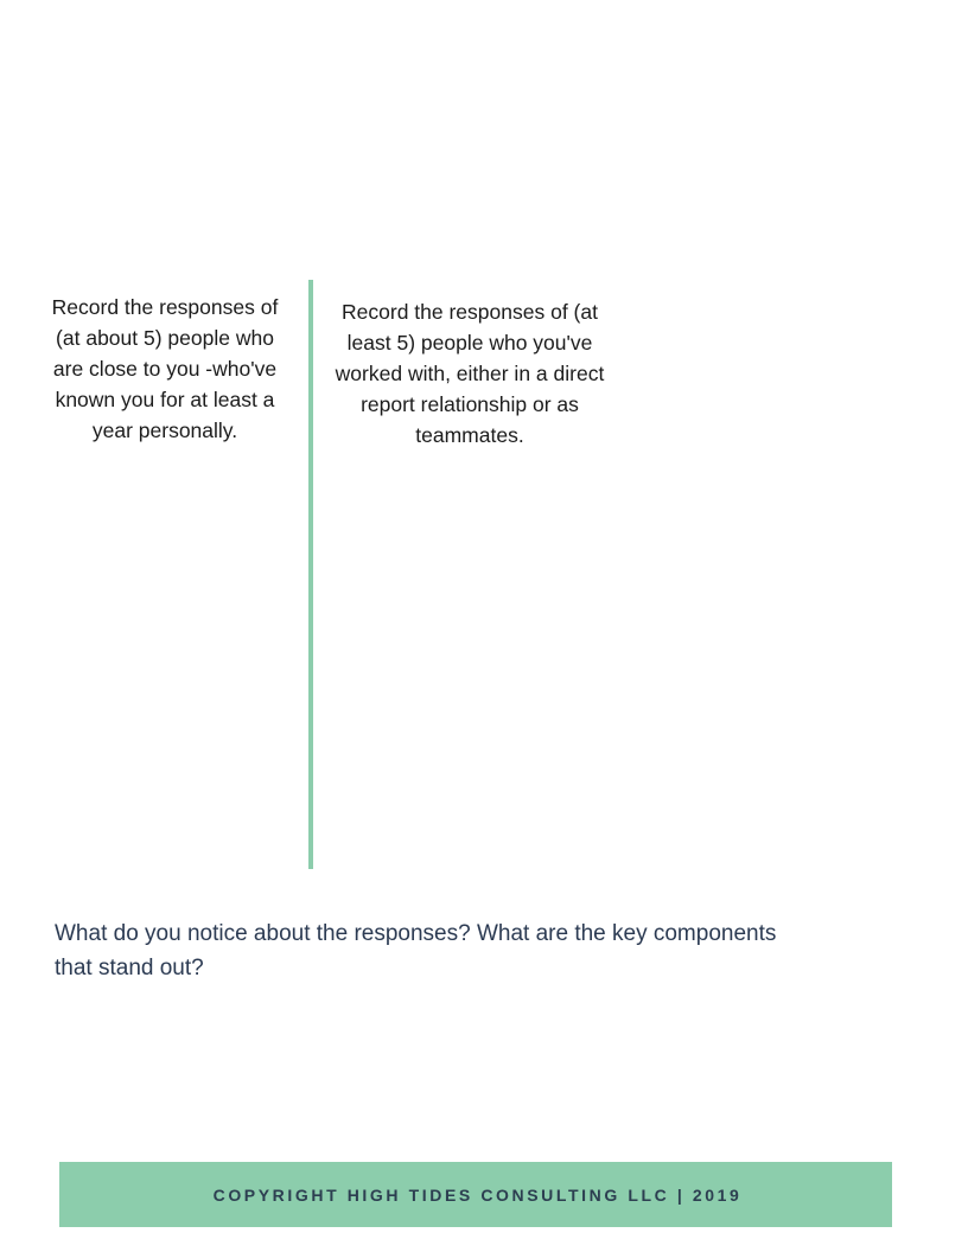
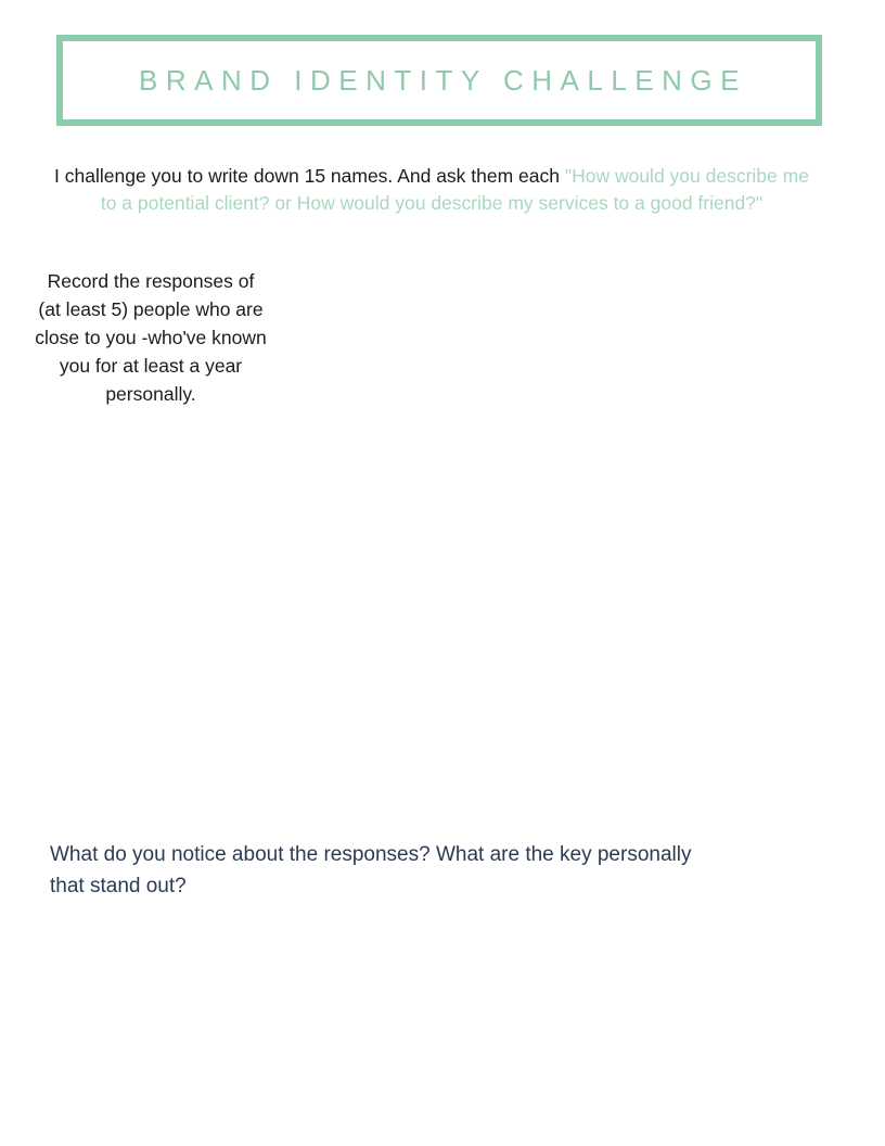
+ BRAND IDENTITY CHALLENGE
+ I challenge you to write down 15 names. And ask them each "How would you describe me to a potential client? or How would you describe my services to a good friend?"
- Record the responses of (at about 5) people who are close to you -who've known you for at least a year personally.
+ Record the responses of (at least 5) people who are close to you -who've known you for at least a year personally.
- Record the responses of (at least 5) people who you've worked with, either in a direct report relationship or as teammates.
- What do you notice about the responses? What are the key components that stand out?
+ What do you notice about the responses? What are the key personally that stand out?
- COPYRIGHT HIGH TIDES CONSULTING LLC | 2019
